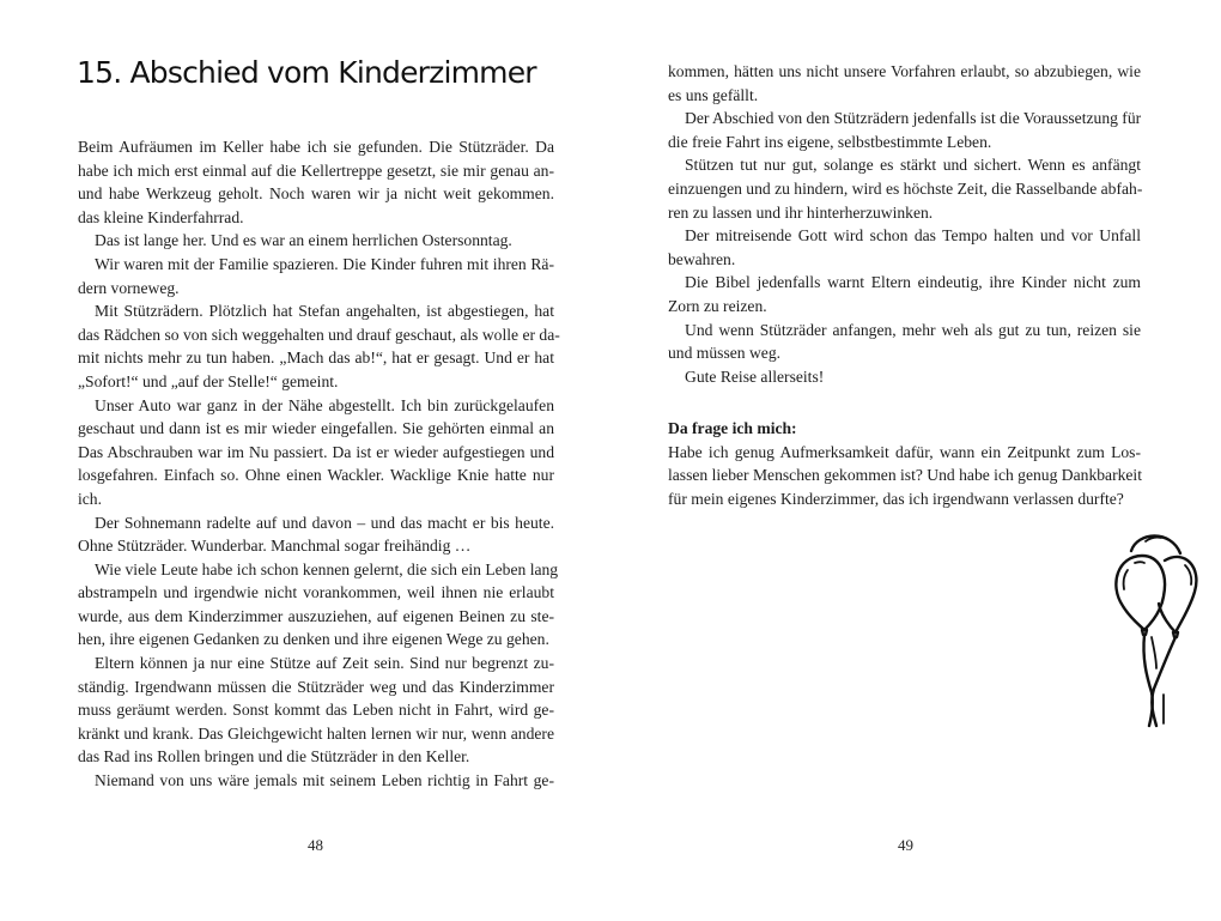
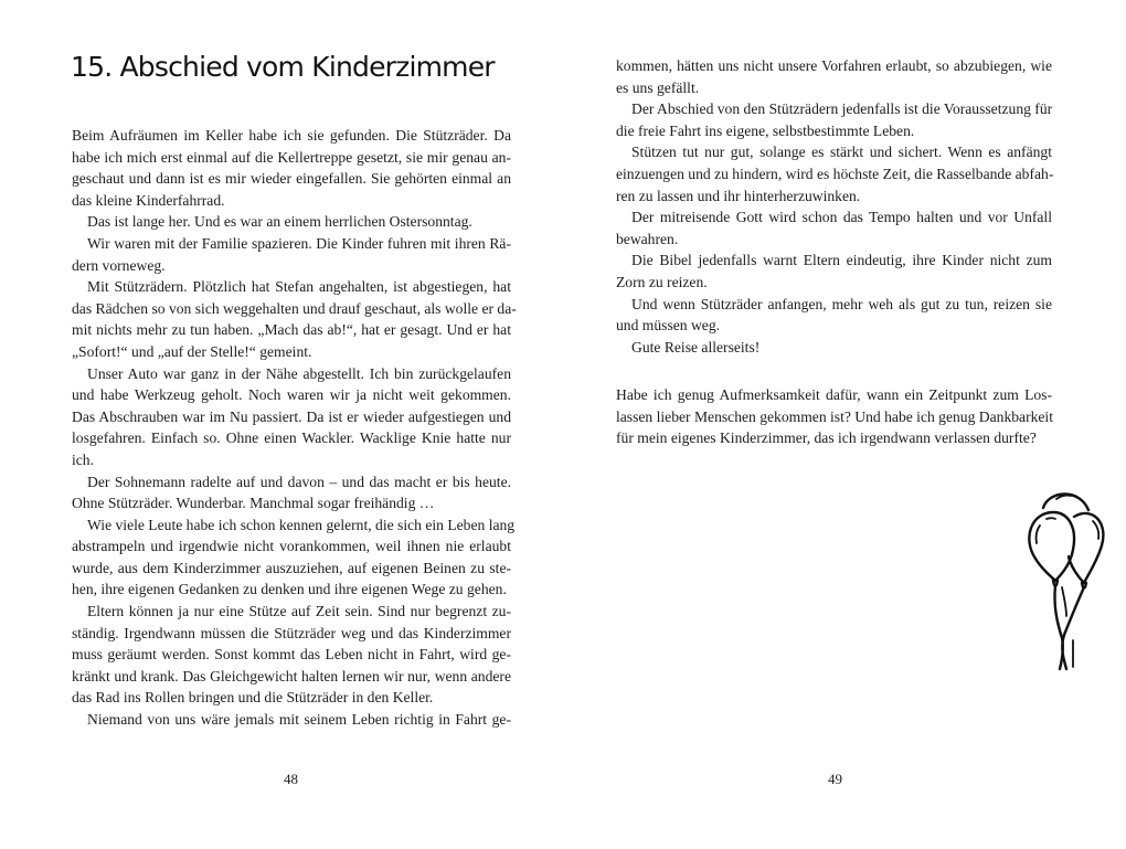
  15. Abschied vom Kinderzimmer
  Beim Aufräumen im Keller habe ich sie gefunden. Die Stützräder. Da
  habe ich mich erst einmal auf die Kellertreppe gesetzt, sie mir genau an-
- und habe Werkzeug geholt. Noch waren wir ja nicht weit gekommen.
+ geschaut und dann ist es mir wieder eingefallen. Sie gehörten einmal an
  das kleine Kinderfahrrad.
  Das ist lange her. Und es war an einem herrlichen Ostersonntag.
  Wir waren mit der Familie spazieren. Die Kinder fuhren mit ihren Rä-
  dern vorneweg.
  Mit Stützrädern. Plötzlich hat Stefan angehalten, ist abgestiegen, hat
  das Rädchen so von sich weggehalten und drauf geschaut, als wolle er da-
  mit nichts mehr zu tun haben. „Mach das ab!“, hat er gesagt. Und er hat
  „Sofort!“ und „auf der Stelle!“ gemeint.
  Unser Auto war ganz in der Nähe abgestellt. Ich bin zurückgelaufen
- geschaut und dann ist es mir wieder eingefallen. Sie gehörten einmal an
+ und habe Werkzeug geholt. Noch waren wir ja nicht weit gekommen.
  Das Abschrauben war im Nu passiert. Da ist er wieder aufgestiegen und
  losgefahren. Einfach so. Ohne einen Wackler. Wacklige Knie hatte nur
  ich.
  Der Sohnemann radelte auf und davon – und das macht er bis heute.
  Ohne Stützräder. Wunderbar. Manchmal sogar freihändig …
  Wie viele Leute habe ich schon kennen gelernt, die sich ein Leben lang
  abstrampeln und irgendwie nicht vorankommen, weil ihnen nie erlaubt
  wurde, aus dem Kinderzimmer auszuziehen, auf eigenen Beinen zu ste-
  hen, ihre eigenen Gedanken zu denken und ihre eigenen Wege zu gehen.
  Eltern können ja nur eine Stütze auf Zeit sein. Sind nur begrenzt zu-
  ständig. Irgendwann müssen die Stützräder weg und das Kinderzimmer
  muss geräumt werden. Sonst kommt das Leben nicht in Fahrt, wird ge-
  kränkt und krank. Das Gleichgewicht halten lernen wir nur, wenn andere
  das Rad ins Rollen bringen und die Stützräder in den Keller.
  Niemand von uns wäre jemals mit seinem Leben richtig in Fahrt ge-
  48
  kommen, hätten uns nicht unsere Vorfahren erlaubt, so abzubiegen, wie
  es uns gefällt.
  Der Abschied von den Stützrädern jedenfalls ist die Voraussetzung für
  die freie Fahrt ins eigene, selbstbestimmte Leben.
  Stützen tut nur gut, solange es stärkt und sichert. Wenn es anfängt
  einzuengen und zu hindern, wird es höchste Zeit, die Rasselbande abfah-
  ren zu lassen und ihr hinterherzuwinken.
  Der mitreisende Gott wird schon das Tempo halten und vor Unfall
  bewahren.
  Die Bibel jedenfalls warnt Eltern eindeutig, ihre Kinder nicht zum
  Zorn zu reizen.
  Und wenn Stützräder anfangen, mehr weh als gut zu tun, reizen sie
  und müssen weg.
  Gute Reise allerseits!
- Da frage ich mich:
  Habe ich genug Aufmerksamkeit dafür, wann ein Zeitpunkt zum Los-
  lassen lieber Menschen gekommen ist? Und habe ich genug Dankbarkeit
  für mein eigenes Kinderzimmer, das ich irgendwann verlassen durfte?
  49
